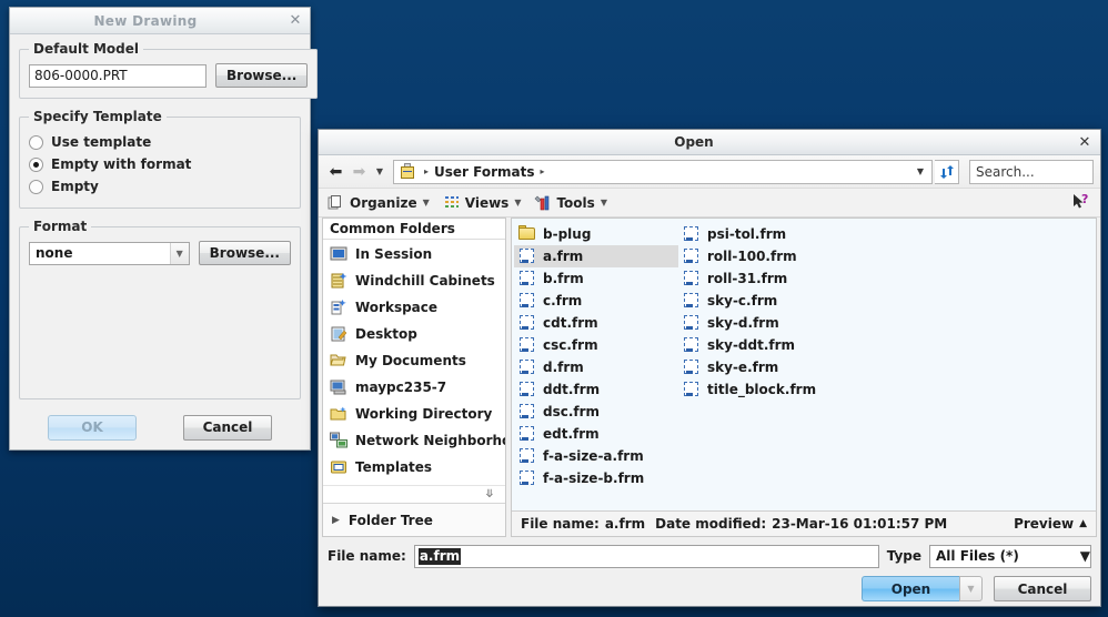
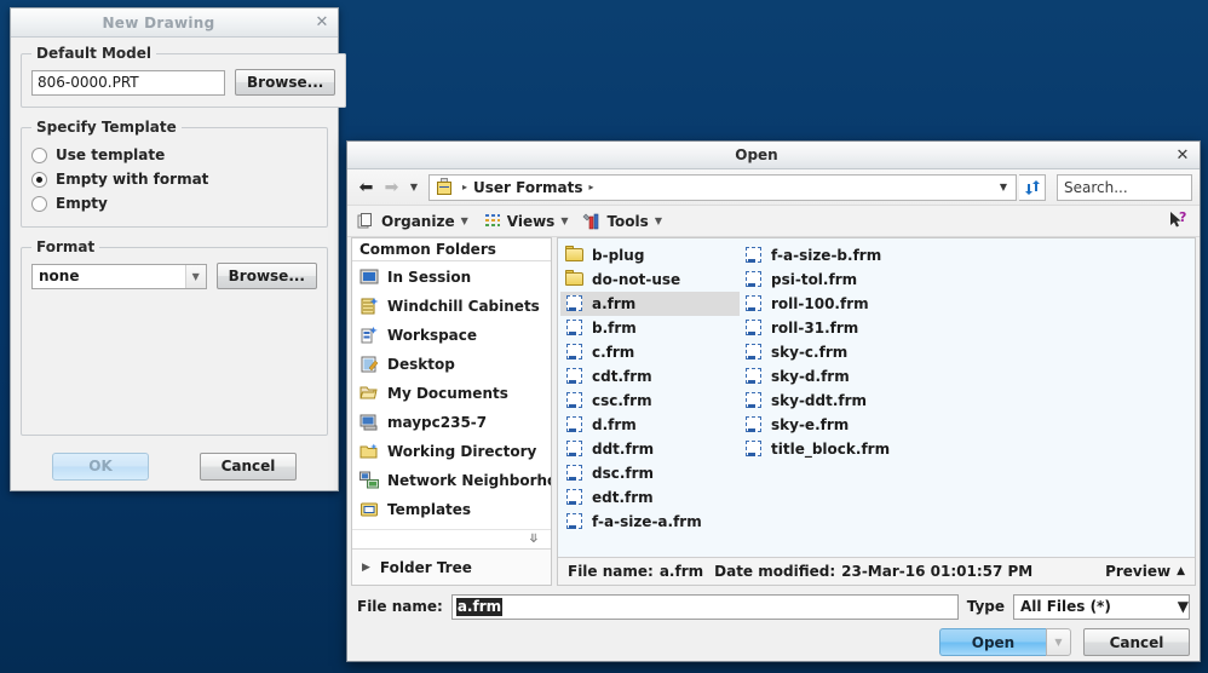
  New Drawing
  ✕
  Default Model
  806-0000.PRT
  Browse...
  Specify Template
  Use template
  Empty with format
  Empty
  Format
  none
  ▼
  Browse...
  OK
  Cancel
  Open
  ✕
  ⬅
  ➡
  ▼
  ▸
  User Formats
  ▸
  ▼
  Search...
  Organize
  ▼
  Views
  ▼
  Tools
  ▼
  ?
  Common Folders
  In Session
  Windchill Cabinets
  Workspace
  Desktop
  My Documents
  maypc235-7
  Working Directory
  Network Neighborh
  Templates
  ⤋
  ▶
  Folder Tree
  b-plug
+ do-not-use
  a.frm
  b.frm
  c.frm
  cdt.frm
  csc.frm
  d.frm
  ddt.frm
  dsc.frm
  edt.frm
  f-a-size-a.frm
  f-a-size-b.frm
  psi-tol.frm
  roll-100.frm
  roll-31.frm
  sky-c.frm
  sky-d.frm
  sky-ddt.frm
  sky-e.frm
  title_block.frm
  File name:
  a.frm
  Date modified:
  23-Mar-16 01:01:57 PM
  Preview
  ▲
  File name:
  a.frm
  Type
  All Files (*)
  ▼
  Open
  ▼
  Cancel
